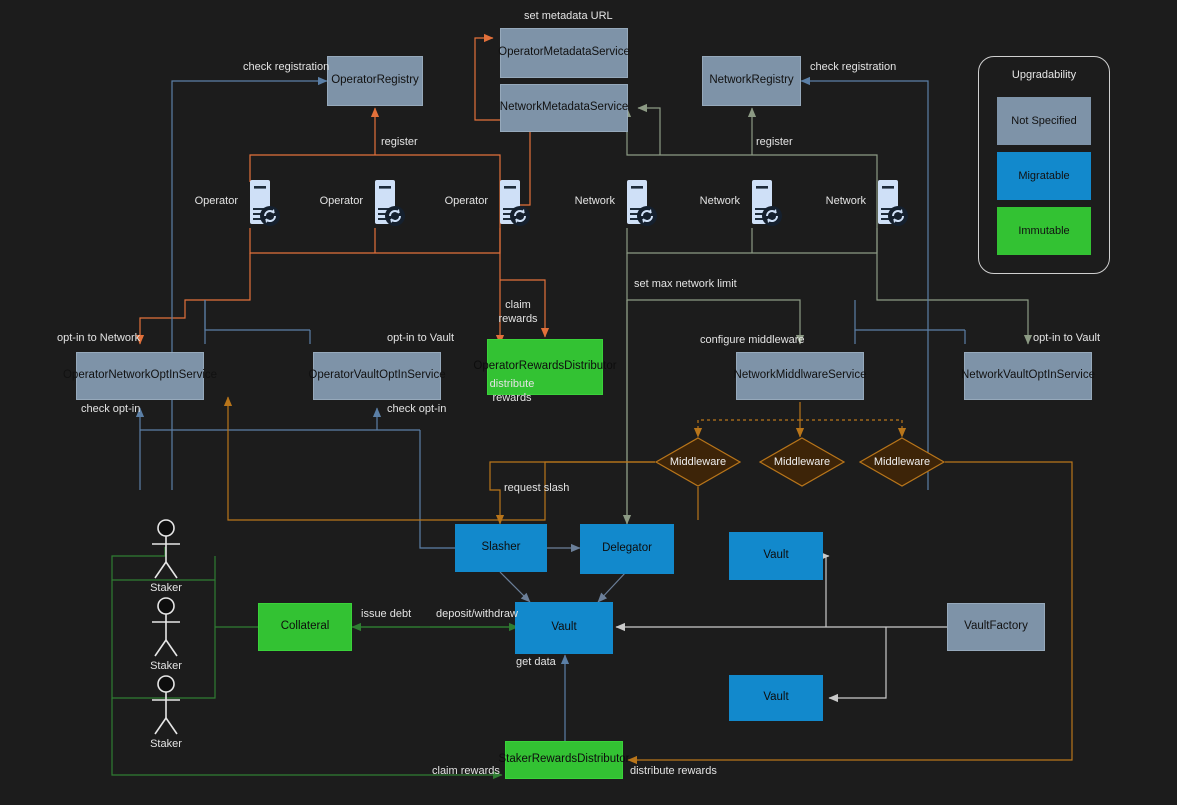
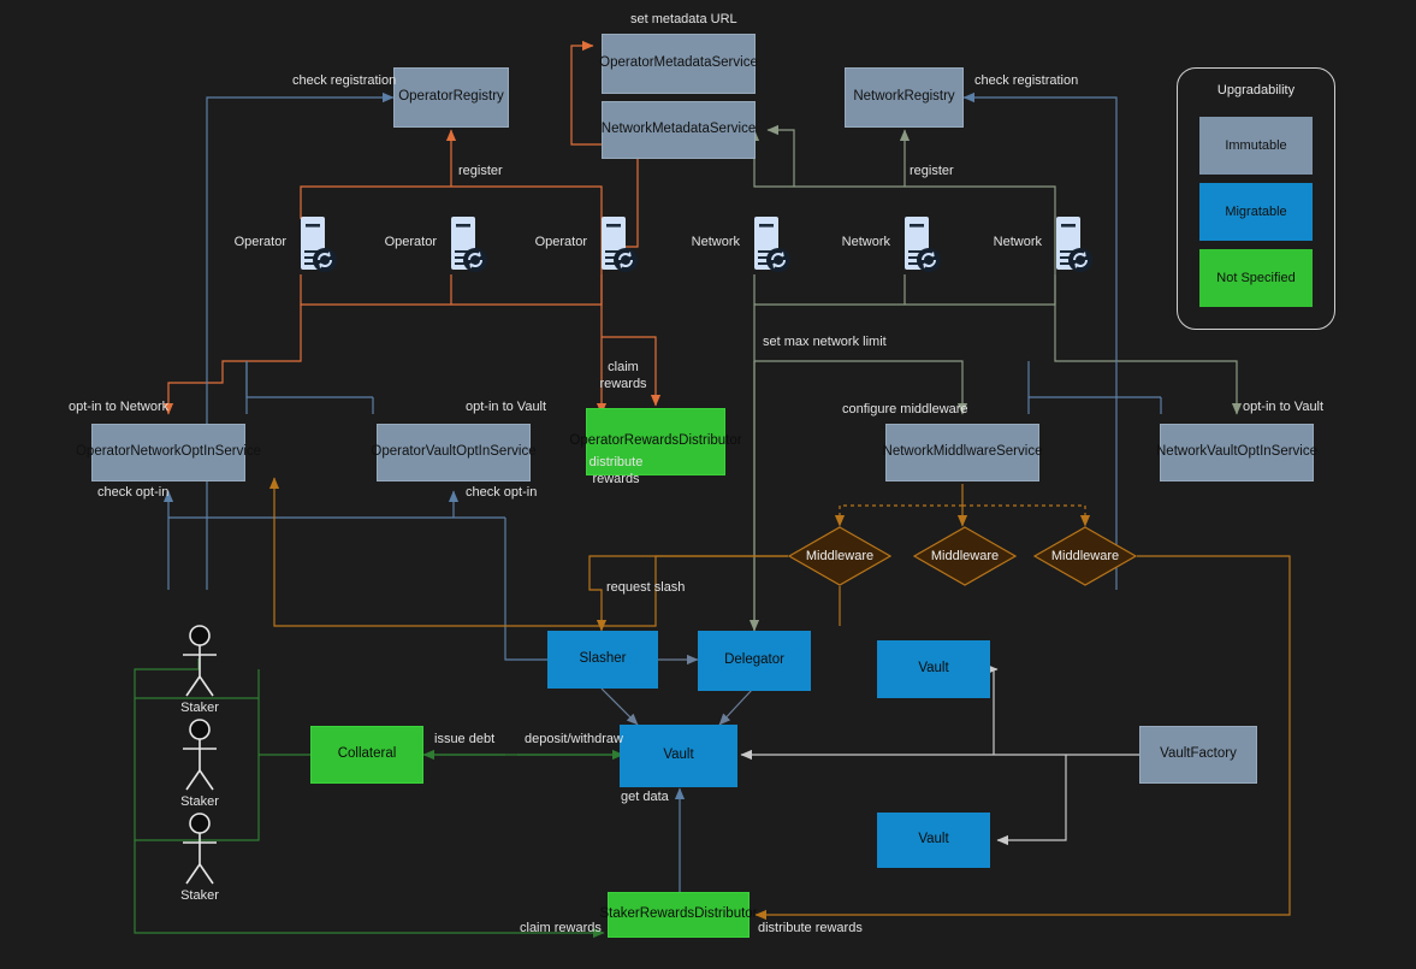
  OperatorRegistry
  OperatorMetadataService
  NetworkMetadataService
  NetworkRegistry
  OperatorNetworkOptInService
  OperatorVaultOptInService
  OperatorRewardsDistributor
  NetworkMiddlwareService
  NetworkVaultOptInService
  Slasher
  Delegator
  Vault
  Vault
  Vault
  VaultFactory
  Collateral
  StakerRewardsDistributor
  Middleware
  Middleware
  Middleware
  Operator
  Operator
  Operator
  Network
  Network
  Network
  Staker
  Staker
  Staker
  check registration
  check registration
  set metadata URL
  register
  register
  opt-in to Network
  opt-in to Vault
  opt-in to Vault
  check opt-in
  check opt-in
  claim
  rewards
  distribute
  rewards
  set max network limit
  configure middleware
  request slash
  issue debt
  deposit/withdraw
  get data
  claim rewards
  distribute rewards
  Upgradability
- Not Specified
+ Immutable
  Migratable
- Immutable
+ Not Specified
